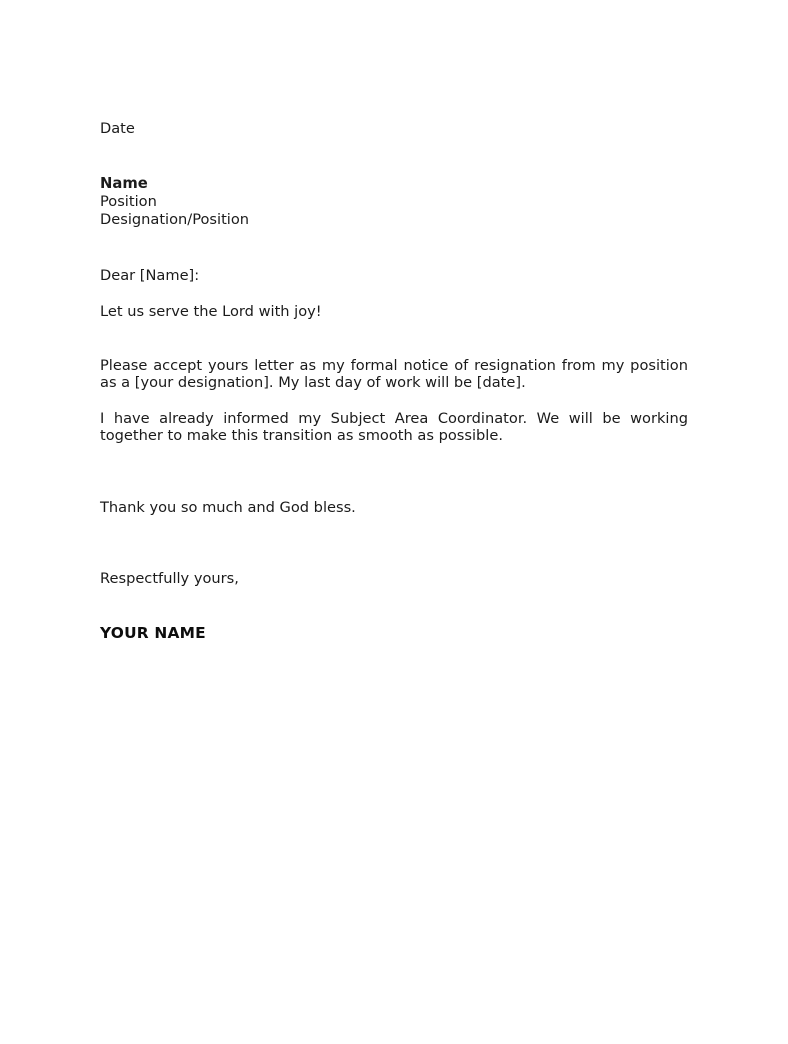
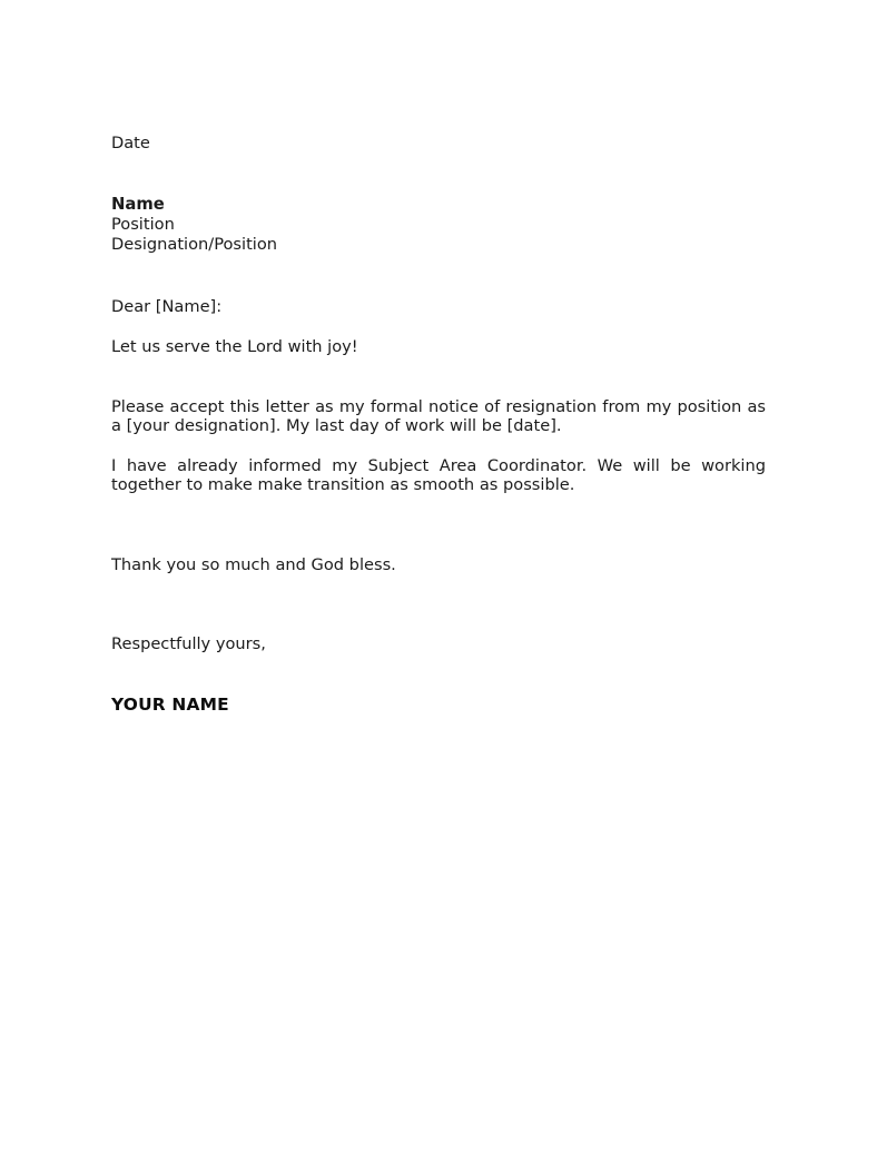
  Date
  Name
  Position
  Designation/Position
  Dear [Name]:
  Let us serve the Lord with joy!
- Please accept yours letter as my formal notice of resignation from my position as a [your designation]. My last day of work will be [date].
+ Please accept this letter as my formal notice of resignation from my position as a [your designation]. My last day of work will be [date].
- I have already informed my Subject Area Coordinator. We will be working together to make this transition as smooth as possible.
+ I have already informed my Subject Area Coordinator. We will be working together to make make transition as smooth as possible.
  Thank you so much and God bless.
  Respectfully yours,
  YOUR NAME
